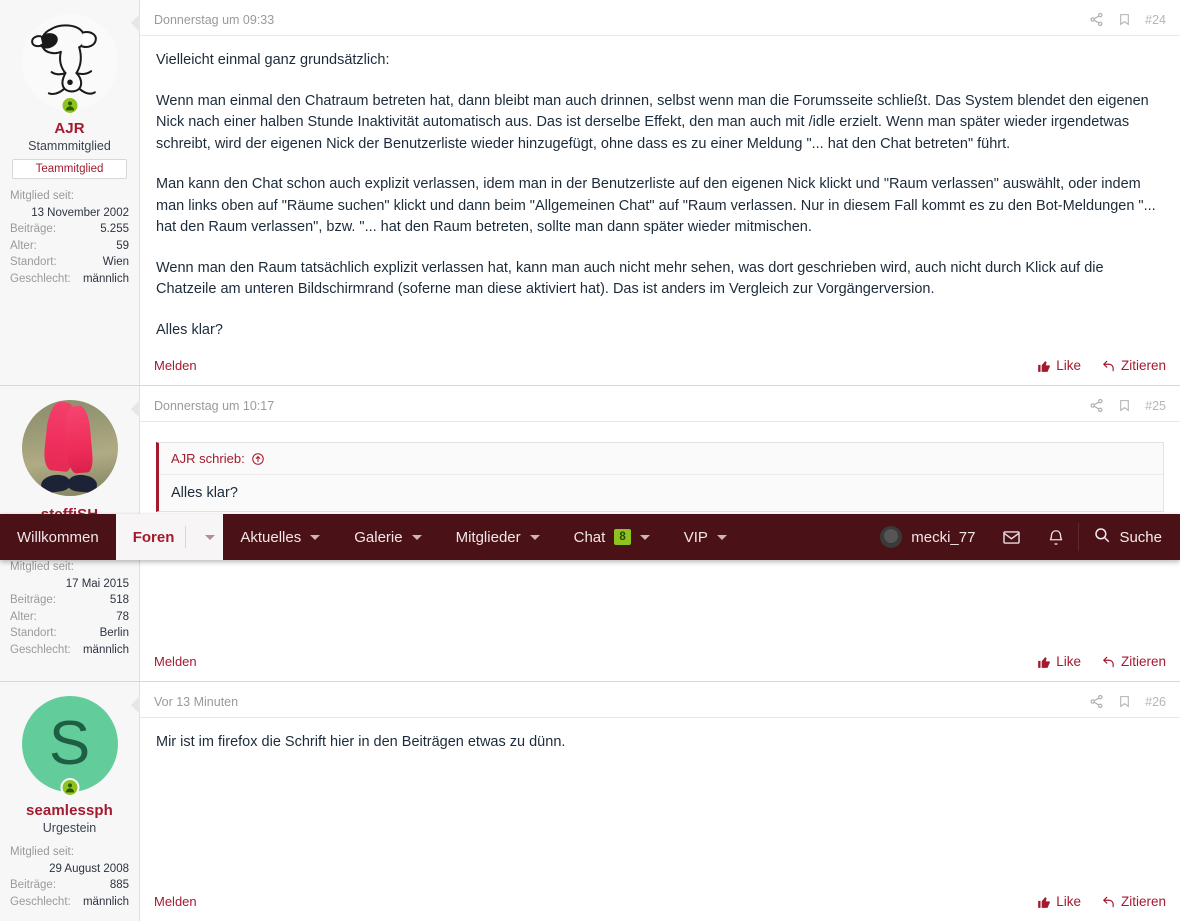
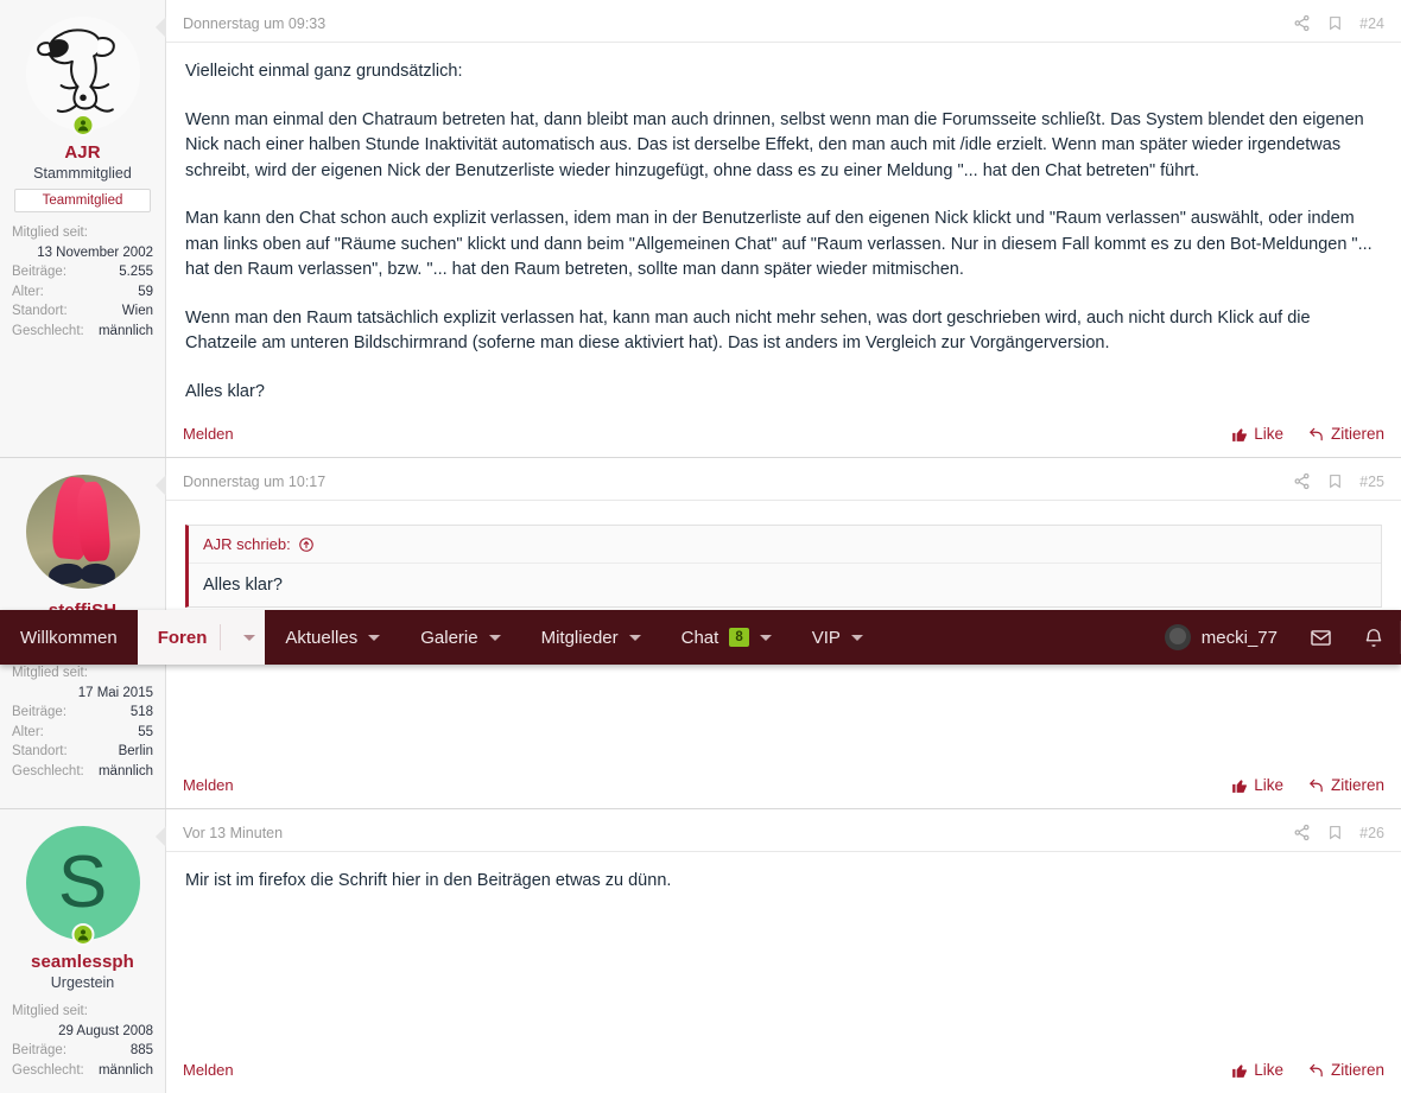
  AJR
  Stammmitglied
  Teammitglied
  Mitglied seit:
  13 November 2002
  Beiträge:
  5.255
  Alter:
  59
  Standort:
  Wien
  Geschlecht:
  männlich
  Donnerstag um 09:33
  #24
  Vielleicht einmal ganz grundsätzlich:
  Wenn man einmal den Chatraum betreten hat, dann bleibt man auch drinnen, selbst wenn man die Forumsseite schließt. Das System blendet den eigenen Nick nach einer halben Stunde Inaktivität automatisch aus. Das ist derselbe Effekt, den man auch mit /idle erzielt. Wenn man später wieder irgendetwas schreibt, wird der eigenen Nick der Benutzerliste wieder hinzugefügt, ohne dass es zu einer Meldung "... hat den Chat betreten" führt.
  Man kann den Chat schon auch explizit verlassen, idem man in der Benutzerliste auf den eigenen Nick klickt und "Raum verlassen" auswählt, oder indem man links oben auf "Räume suchen" klickt und dann beim "Allgemeinen Chat" auf "Raum verlassen. Nur in diesem Fall kommt es zu den Bot-Meldungen "... hat den Raum verlassen", bzw. "... hat den Raum betreten, sollte man dann später wieder mitmischen.
  Wenn man den Raum tatsächlich explizit verlassen hat, kann man auch nicht mehr sehen, was dort geschrieben wird, auch nicht durch Klick auf die Chatzeile am unteren Bildschirmrand (soferne man diese aktiviert hat). Das ist anders im Vergleich zur Vorgängerversion.
  Alles klar?
  Melden
  Like
  Zitieren
  Mitglied seit:
  17 Mai 2015
  Beiträge:
  518
  Alter:
- 78
+ 55
  Standort:
  Berlin
  Geschlecht:
  männlich
  Donnerstag um 10:17
  #25
  AJR schrieb:
  Alles klar?
  Melden
  Like
  Zitieren
  S
  seamlessph
  Urgestein
  Mitglied seit:
  29 August 2008
  Beiträge:
  885
  Geschlecht:
  männlich
  Vor 13 Minuten
  #26
  Mir ist im firefox die Schrift hier in den Beiträgen etwas zu dünn.
  Melden
  Like
  Zitieren
  Willkommen
  Foren
  Aktuelles
  Galerie
  Mitglieder
  Chat
  8
  VIP
  mecki_77
- Suche
